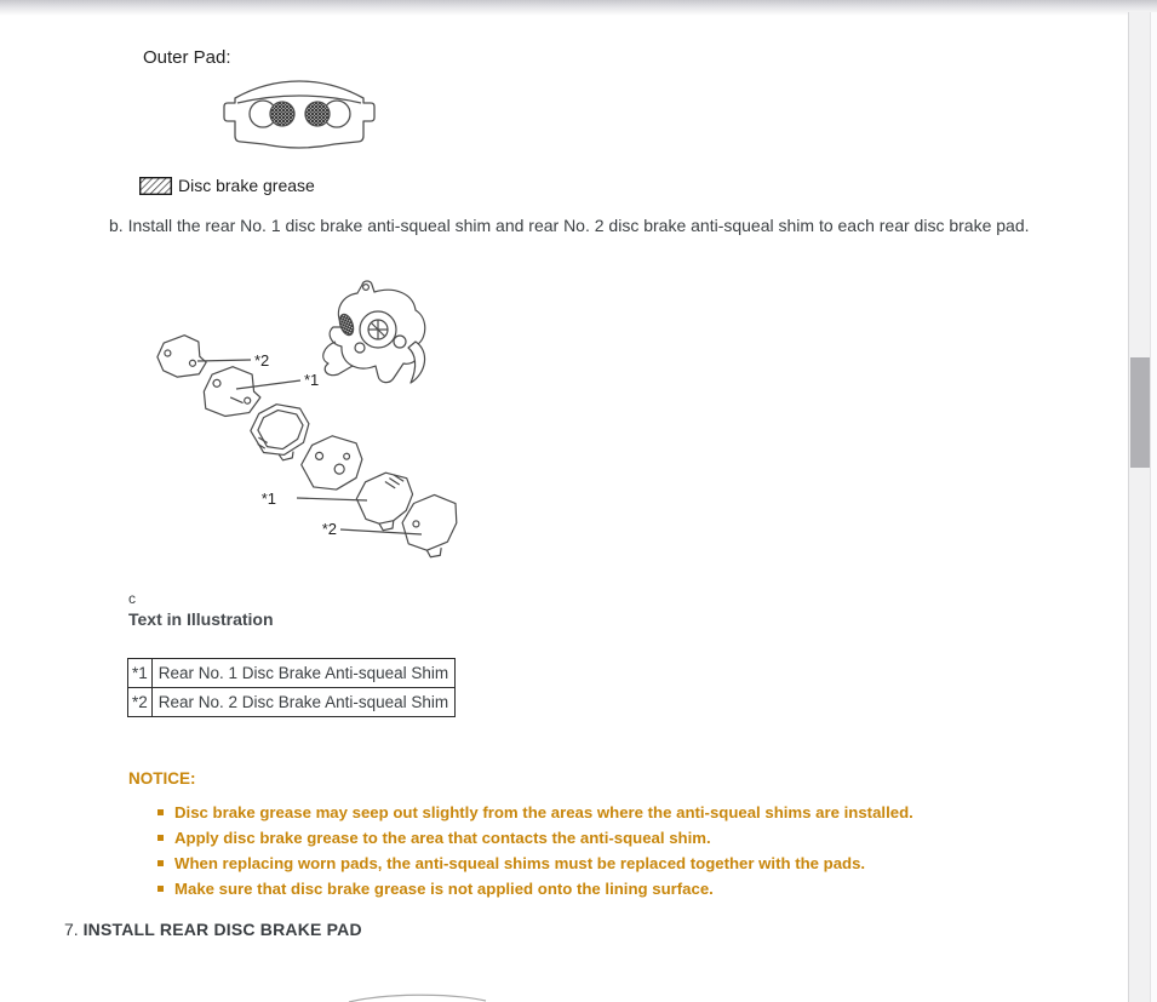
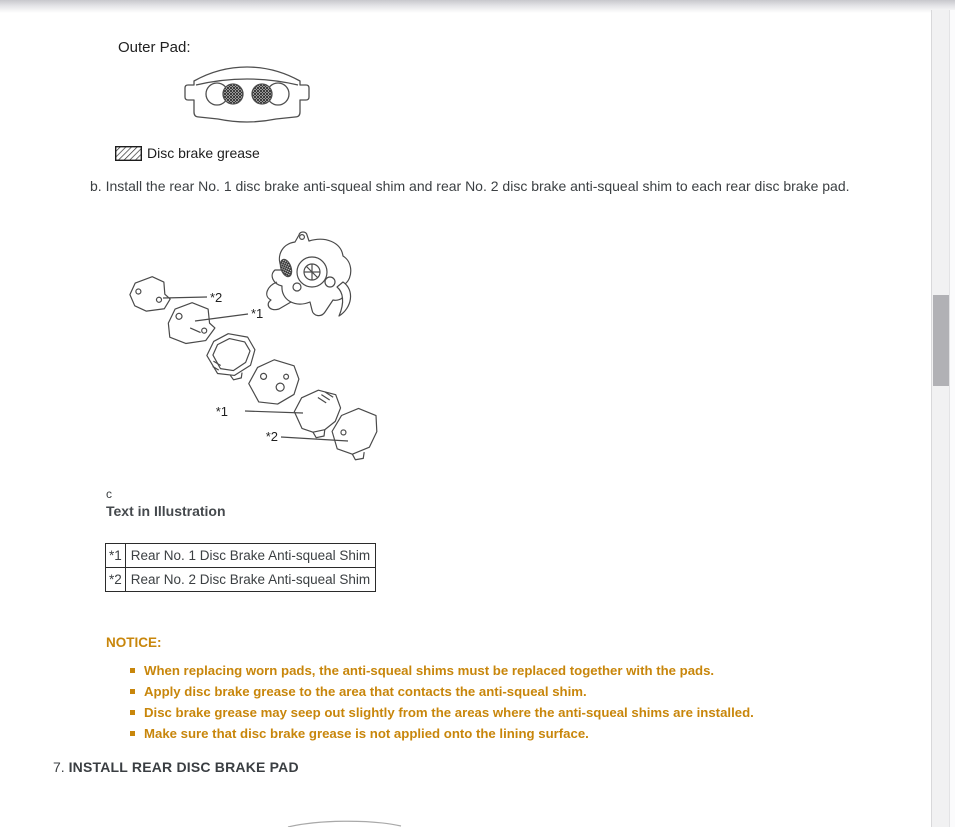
  Outer Pad:
  Disc brake grease
  b. Install the rear No. 1 disc brake anti-squeal shim and rear No. 2 disc brake anti-squeal shim to each rear disc brake pad.
  *2
  *1
  *1
  *2
  c
  Text in Illustration
  *1	Rear No. 1 Disc Brake Anti-squeal Shim
  *2	Rear No. 2 Disc Brake Anti-squeal Shim
  NOTICE:
- Disc brake grease may seep out slightly from the areas where the anti-squeal shims are installed.
+ When replacing worn pads, the anti-squeal shims must be replaced together with the pads.
  Apply disc brake grease to the area that contacts the anti-squeal shim.
- When replacing worn pads, the anti-squeal shims must be replaced together with the pads.
+ Disc brake grease may seep out slightly from the areas where the anti-squeal shims are installed.
  Make sure that disc brake grease is not applied onto the lining surface.
  7. INSTALL REAR DISC BRAKE PAD
